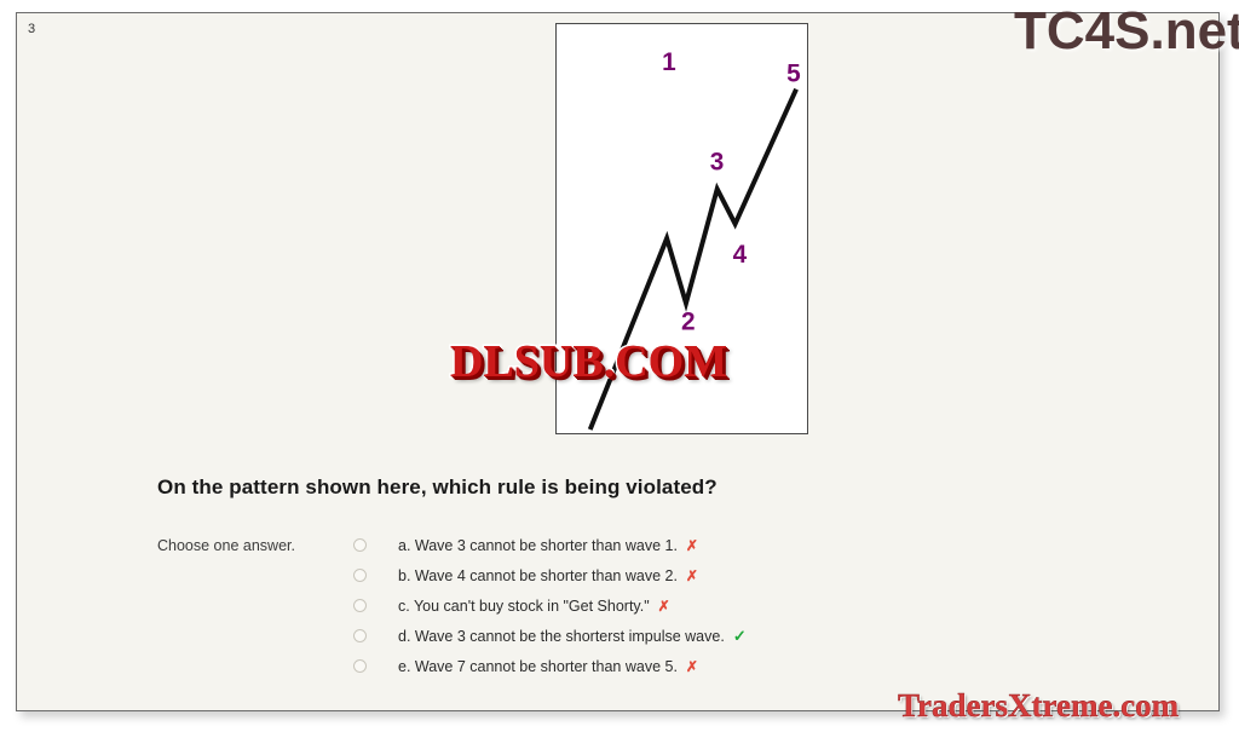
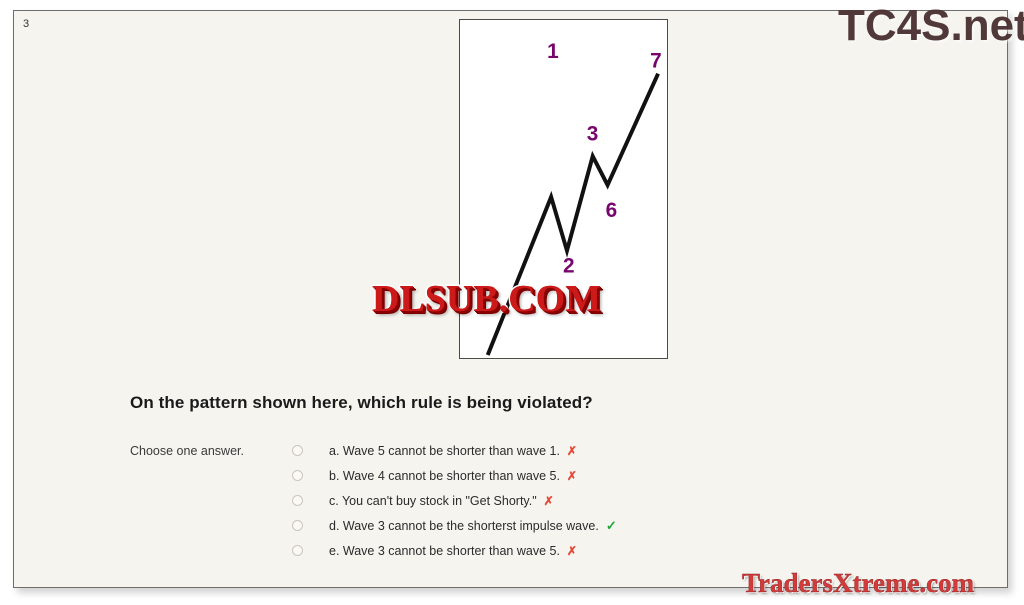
  3
  1
  2
  3
- 4
+ 6
- 5
+ 7
  On the pattern shown here, which rule is being violated?
  Choose one answer.
- a. Wave 3 cannot be shorter than wave 1.
+ a. Wave 5 cannot be shorter than wave 1.
  ✗
- b. Wave 4 cannot be shorter than wave 2.
+ b. Wave 4 cannot be shorter than wave 5.
  ✗
  c. You can't buy stock in "Get Shorty."
  ✗
  d. Wave 3 cannot be the shorterst impulse wave.
  ✓
- e. Wave 7 cannot be shorter than wave 5.
+ e. Wave 3 cannot be shorter than wave 5.
  ✗
  DLSUB.COM
  TC4S.net
  TradersXtreme.com
